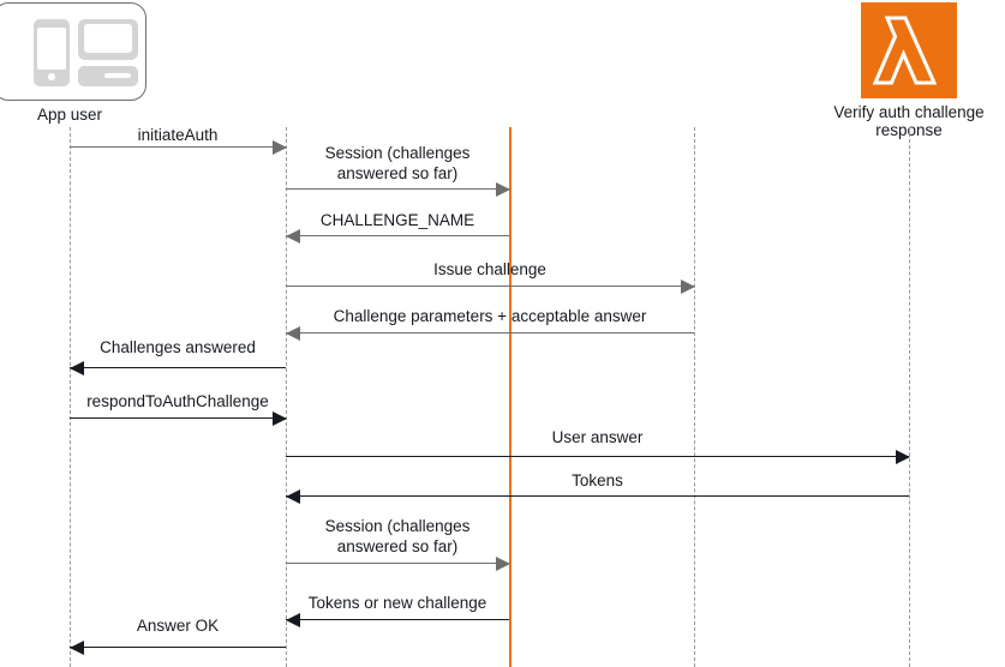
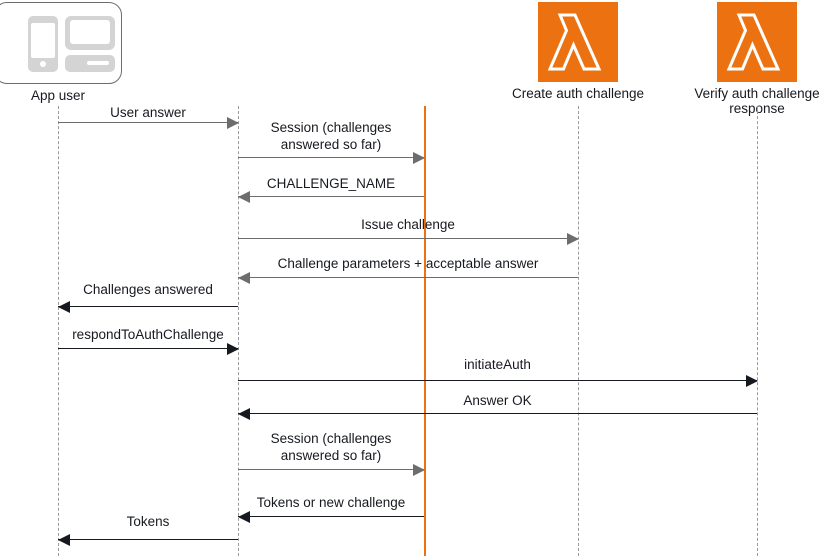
  App user
+ Create auth challenge
  Verify auth challenge
  response
- initiateAuth
+ User answer
  Session (challenges
  answered so far)
  CHALLENGE_NAME
  Issue challenge
  Challenge parameters + acceptable answer
  Challenges answered
  respondToAuthChallenge
- User answer
+ initiateAuth
- Tokens
+ Answer OK
  Session (challenges
  answered so far)
  Tokens or new challenge
- Answer OK
+ Tokens
